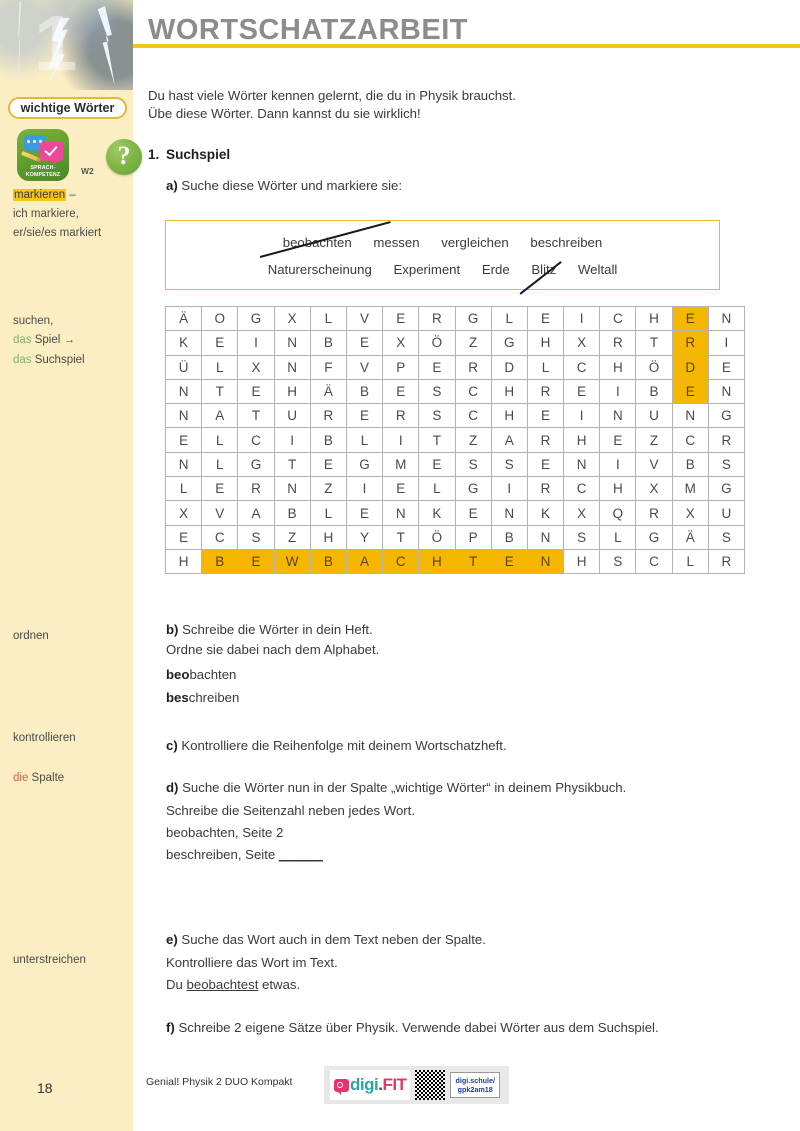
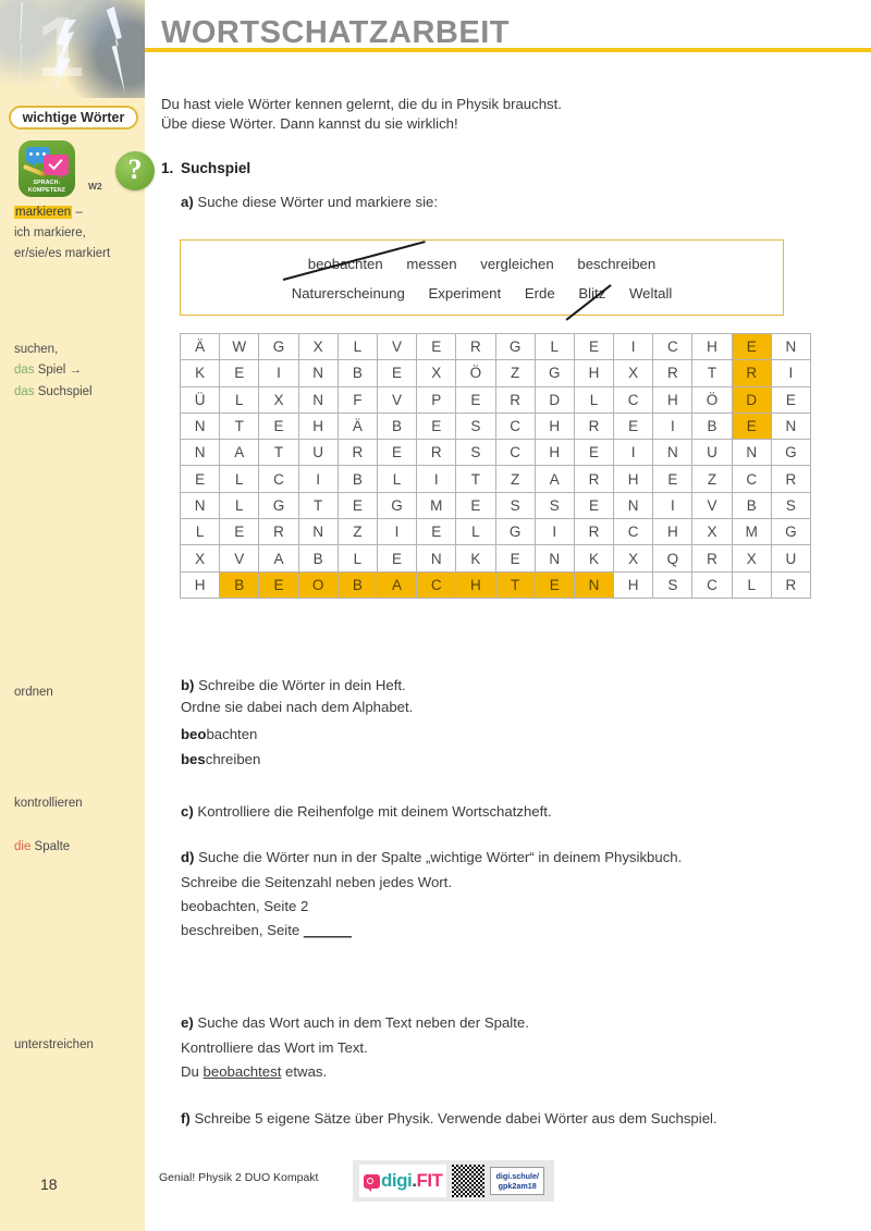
  1
  wichtige Wörter
  W2
  ?
  markieren –
  ich markiere,
  er/sie/es markiert
  suchen,
  das Spiel →
  das Suchspiel
  ordnen
  kontrollieren
  die Spalte
  unterstreichen
  18
  WORTSCHATZARBEIT
  Du hast viele Wörter kennen gelernt, die du in Physik brauchst.
  Übe diese Wörter. Dann kannst du sie wirklich!
  1. Suchspiel
  a) Suche diese Wörter und markiere sie:
  beochten messen vergleichen beschreiben
  Naturerscheinung Experiment Erde Bliz Weltall
- Ä	O	G	X	L	V	E	R	G	L	E	I	C	H	E	N
+ Ä	W	G	X	L	V	E	R	G	L	E	I	C	H	E	N
  K	E	I	N	B	E	X	Ö	Z	G	H	X	R	T	R	I
  Ü	L	X	N	F	V	P	E	R	D	L	C	H	Ö	D	E
  N	T	E	H	Ä	B	E	S	C	H	R	E	I	B	E	N
  N	A	T	U	R	E	R	S	C	H	E	I	N	U	N	G
  E	L	C	I	B	L	I	T	Z	A	R	H	E	Z	C	R
  N	L	G	T	E	G	M	E	S	S	E	N	I	V	B	S
  L	E	R	N	Z	I	E	L	G	I	R	C	H	X	M	G
  X	V	A	B	L	E	N	K	E	N	K	X	Q	R	X	U
- E	C	S	Z	H	Y	T	Ö	P	B	N	S	L	G	Ä	S
- H	B	E	W	B	A	C	H	T	E	N	H	S	C	L	R
+ H	B	E	O	B	A	C	H	T	E	N	H	S	C	L	R
  b) Schreibe die Wörter in dein Heft.
  Ordne sie dabei nach dem Alphabet.
  beobachten
  beschreiben
  c) Kontrolliere die Reihenfolge mit deinem Wortschatzheft.
  d) Suche die Wörter nun in der Spalte „wichtige Wörter“ in deinem Physikbuch.
  Schreibe die Seitenzahl neben jedes Wort.
  beobachten, Seite 2
  beschreiben, Seite ______
  e) Suche das Wort auch in dem Text neben der Spalte.
  Kontrolliere das Wort im Text.
  Du beobachtest etwas.
- f) Schreibe 2 eigene Sätze über Physik. Verwende dabei Wörter aus dem Suchspiel.
+ f) Schreibe 5 eigene Sätze über Physik. Verwende dabei Wörter aus dem Suchspiel.
  Genial! Physik 2 DUO Kompakt
  digi
  .
  FIT
  digi.schule/
  gpk2am18
